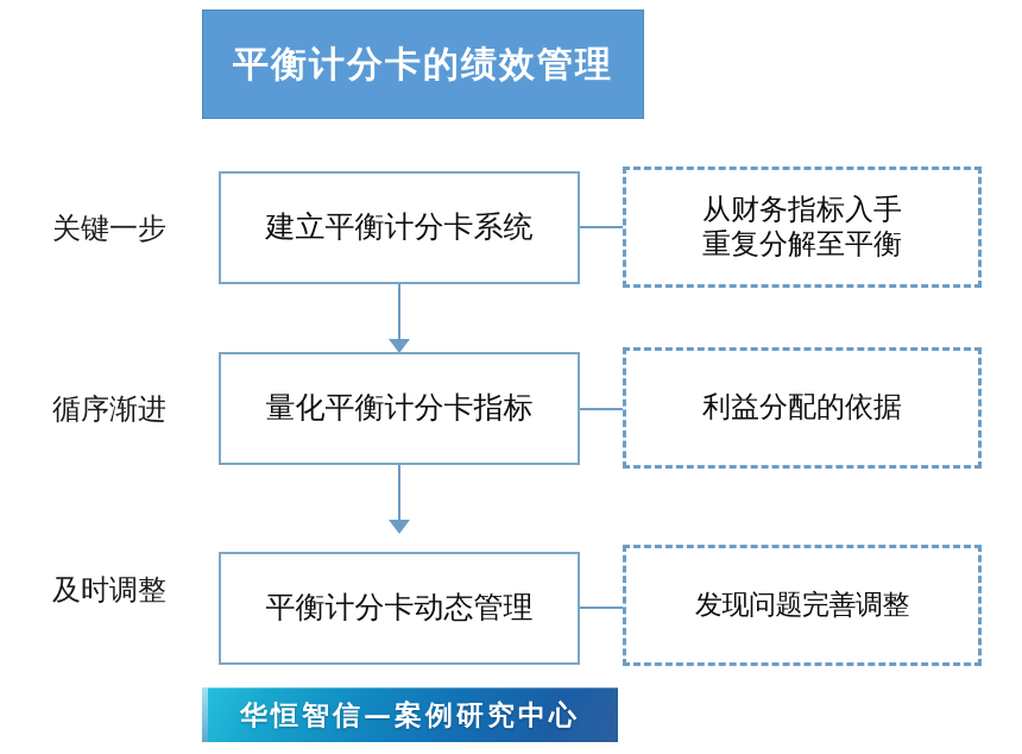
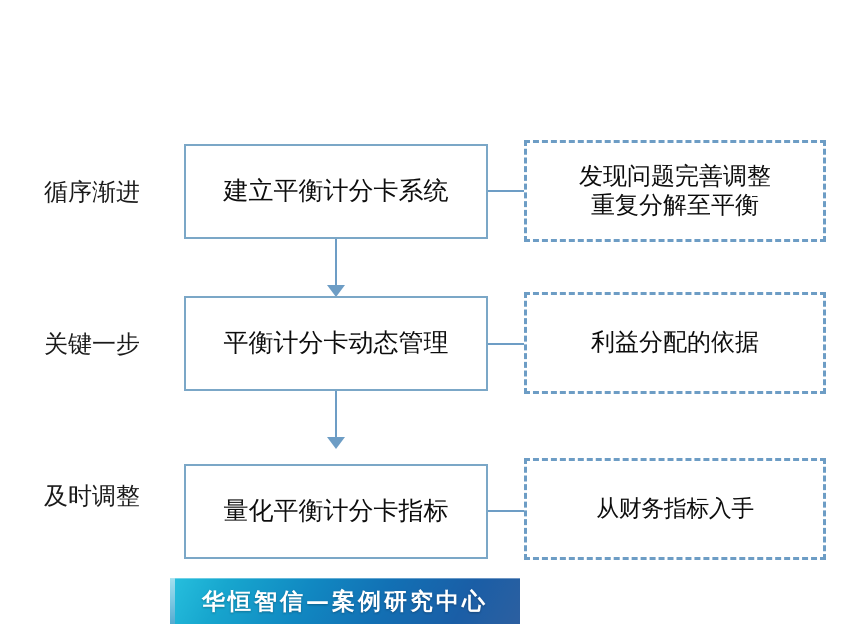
- 平衡计分卡的绩效管理
- 关键一步
+ 循序渐进
  建立平衡计分卡系统
- 从财务指标入手
+ 发现问题完善调整
  重复分解至平衡
- 循序渐进
+ 关键一步
- 量化平衡计分卡指标
+ 平衡计分卡动态管理
  利益分配的依据
  及时调整
- 平衡计分卡动态管理
+ 量化平衡计分卡指标
- 发现问题完善调整
+ 从财务指标入手
  华恒智信—案例研究中心
